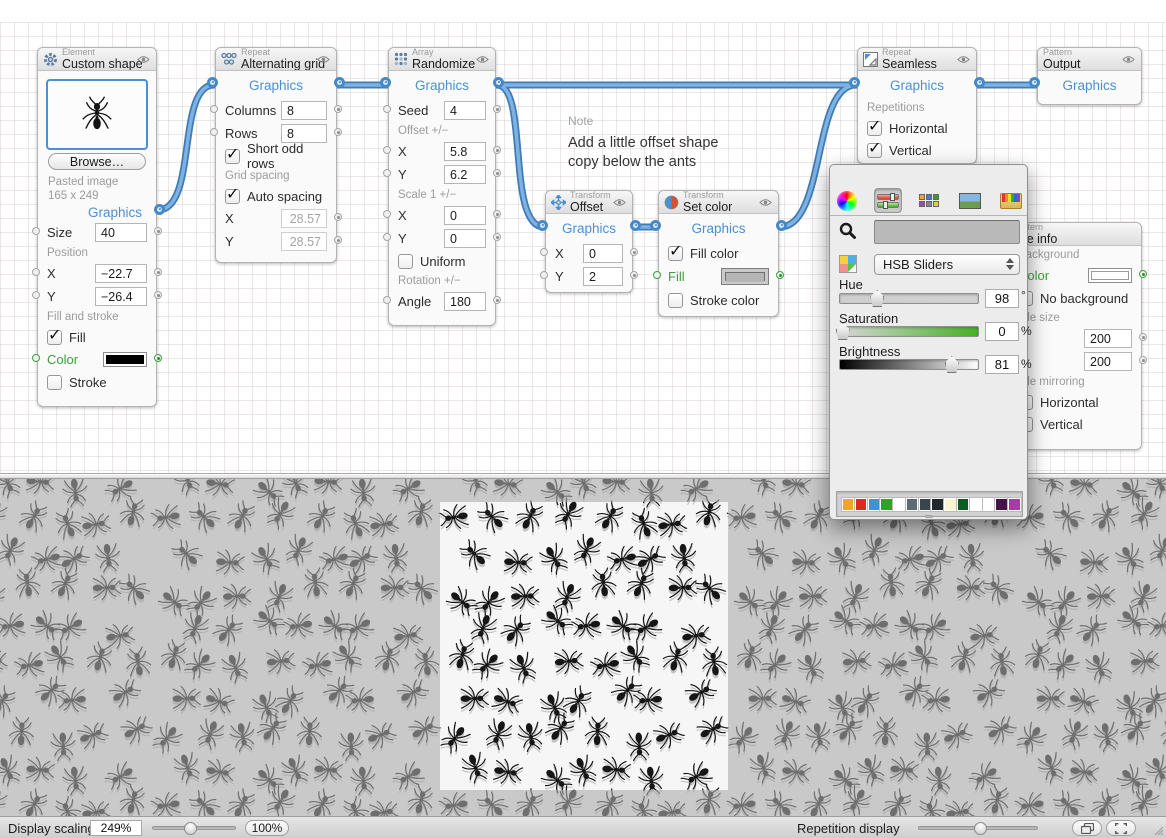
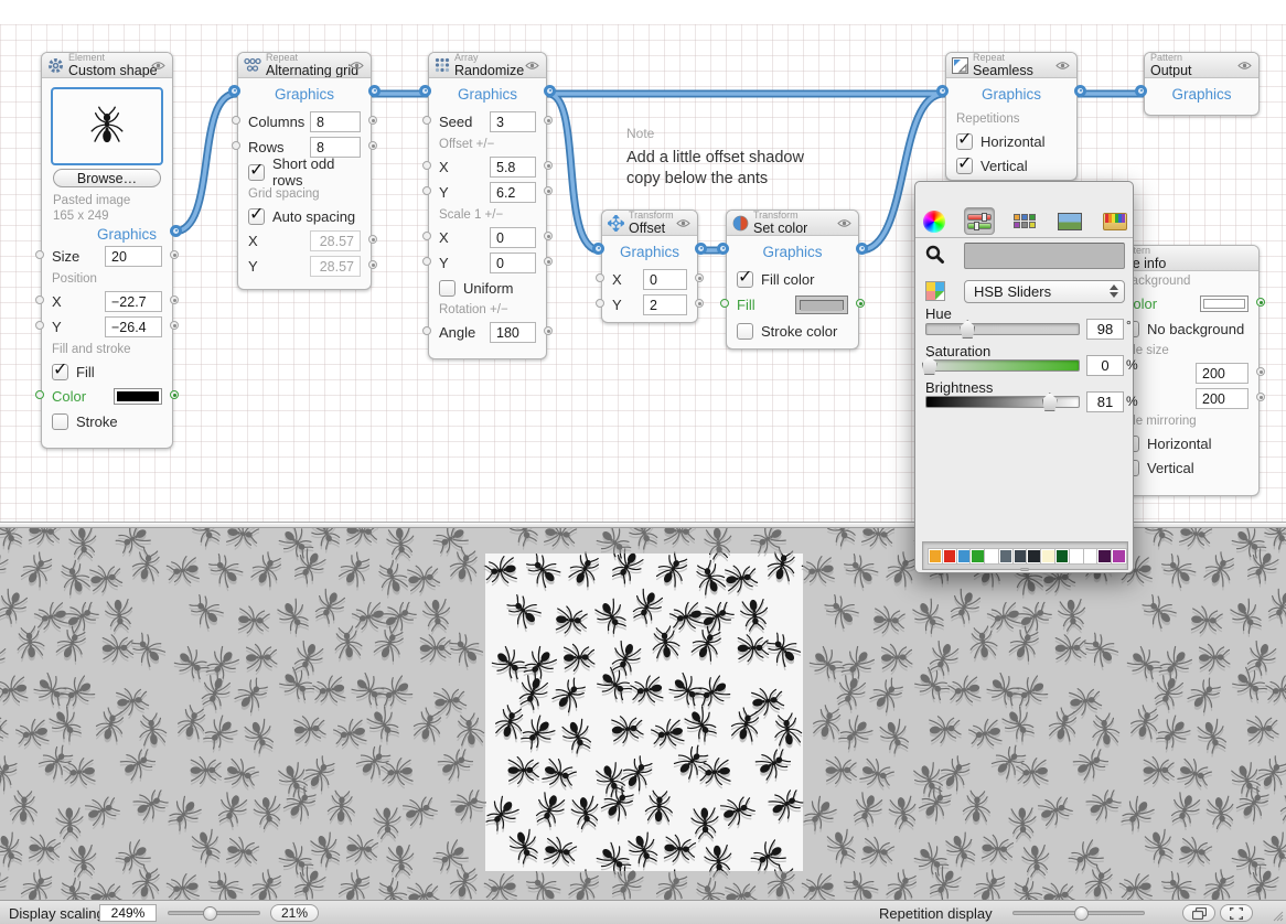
  Element
  Custom shape
  Browse…
  Pasted image
  165 x 249
  Graphics
  Size
- 40
+ 20
  Position
  X
  −22.7
  Y
  −26.4
  Fill and stroke
  ✓
  Fill
  Color
  Stroke
  Repeat
  Alternating grid
  Graphics
  Columns
  8
  Rows
  8
  ✓
  Short odd rows
  Grid spacing
  ✓
  Auto spacing
  X
  28.57
  Y
  28.57
  Array
  Randomize
  Graphics
  Seed
- 4
+ 3
  Offset +/−
  X
  5.8
  Y
  6.2
  Scale 1 +/−
  X
  0
  Y
  0
  Uniform
  Rotation +/−
  Angle
  180
  Note
- Add a little offset shape
+ Add a little offset shadow
  copy below the ants
  Transform
  Offset
  Graphics
  X
  0
  Y
  2
  Transform
  Set color
  Graphics
  ✓
  Fill color
  Fill
  Stroke color
  Repeat
  Seamless
  Graphics
  Repetitions
  ✓
  Horizontal
  ✓
  Vertical
  Pattern
  Output
  Graphics
  ackground
  olor
  No background
  le size
  200
  200
  le mirroring
  Horizontal
  Vertical
  HSB Sliders
  Hue
  98
  °
  Saturation
  0
  %
  Brightness
  81
  %
  Display scalin
  249%
- 100%
+ 21%
  Repetition display
